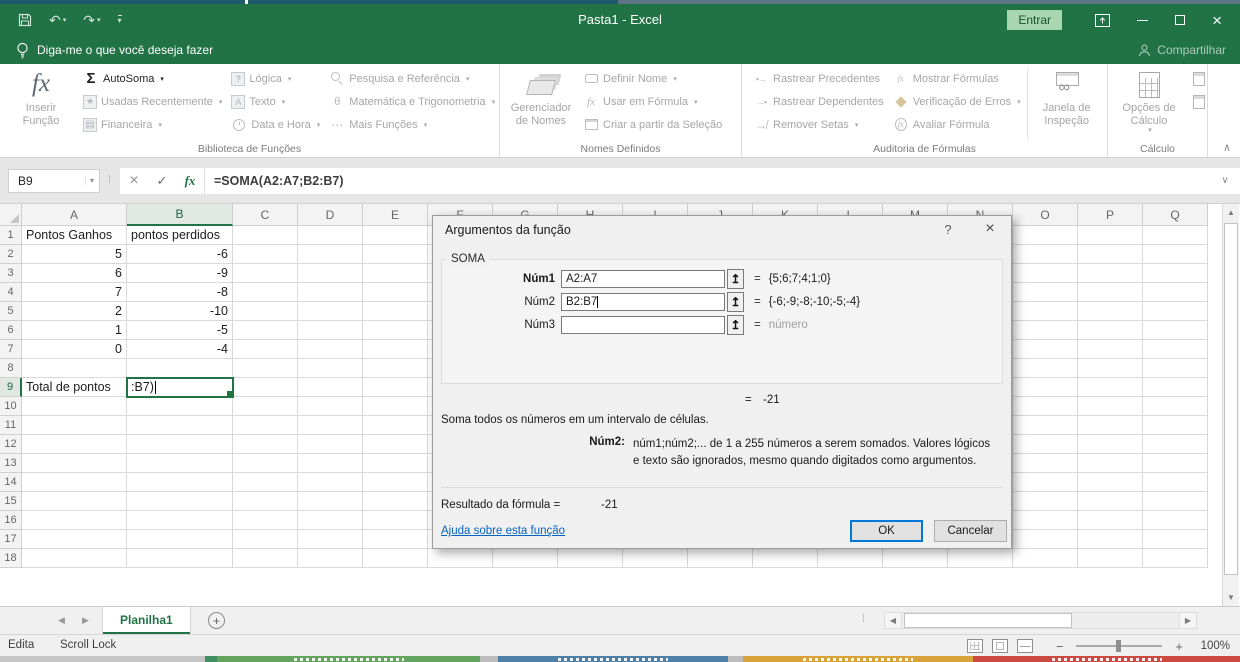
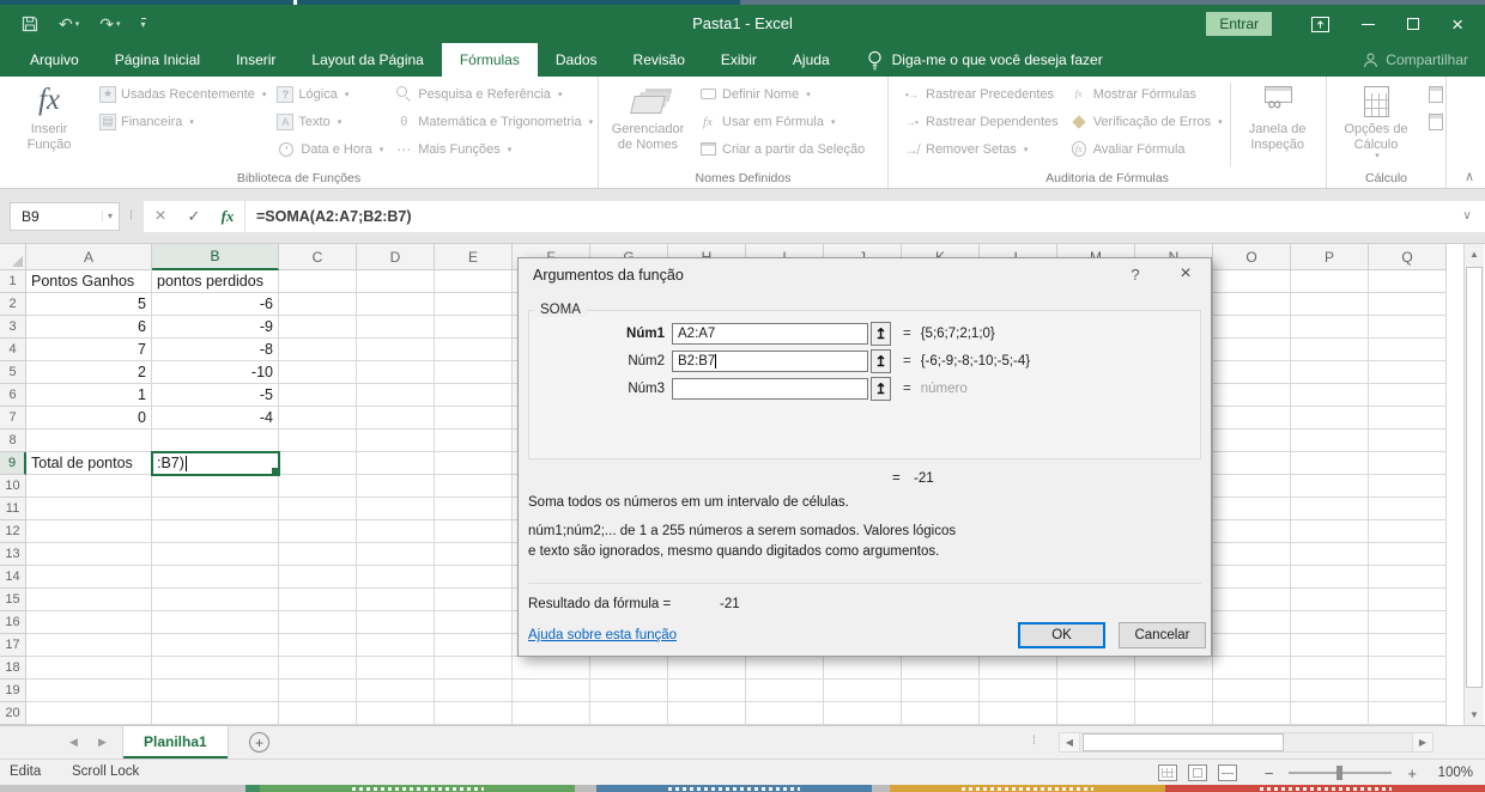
  Pasta1 - Excel
  Entrar
+ Arquivo
+ Página Inicial
+ Inserir
+ Layout da Página
+ Fórmulas
+ Dados
+ Revisão
+ Exibir
+ Ajuda
  Diga-me o que você deseja fazer
  Compartilhar
  Inserir Função
- AutoSoma
  Usadas Recentemente
  Financeira
  Lógica
  Texto
  Data e Hora
  Pesquisa e Referência
  Matemática e Trigonometria
  Mais Funções
  Biblioteca de Funções
  Gerenciador de Nomes
  Definir Nome
  Usar em Fórmula
  Criar a partir da Seleção
  Nomes Definidos
  Rastrear Precedentes
  Rastrear Dependentes
  Remover Setas
  Mostrar Fórmulas
  Verificação de Erros
  Avaliar Fórmula
  Janela de Inspeção
  Auditoria de Fórmulas
  Opções de Cálculo
  Cálculo
  B9
  =SOMA(A2:A7;B2:B7)
  A
  B
  C
  D
  E
  O
  P
  Q
  1
  Pontos Ganhos
  pontos perdidos
  2
  5
  -6
  3
  6
  -9
  4
  7
  -8
  5
  2
  -10
  6
  1
  -5
  7
  0
  -4
  8
  9
  Total de pontos
  :B7)
  10
  11
  12
  13
  14
  15
  16
  17
  18
+ 19
+ 20
  Argumentos da função
  SOMA
  Núm1
  A2:A7
  =
- {5;6;7;4;1;0}
+ {5;6;7;2;1;0}
  Núm2
  B2:B7
  =
  {-6;-9;-8;-10;-5;-4}
  Núm3
  =
  número
  =
  -21
  Soma todos os números em um intervalo de células.
- Núm2:
  núm1;núm2;... de 1 a 255 números a serem somados. Valores lógicos e texto são ignorados, mesmo quando digitados como argumentos.
  Resultado da fórmula =
  -21
  Ajuda sobre esta função
  OK
  Cancelar
  Planilha1
  Edita
  Scroll Lock
  100%
